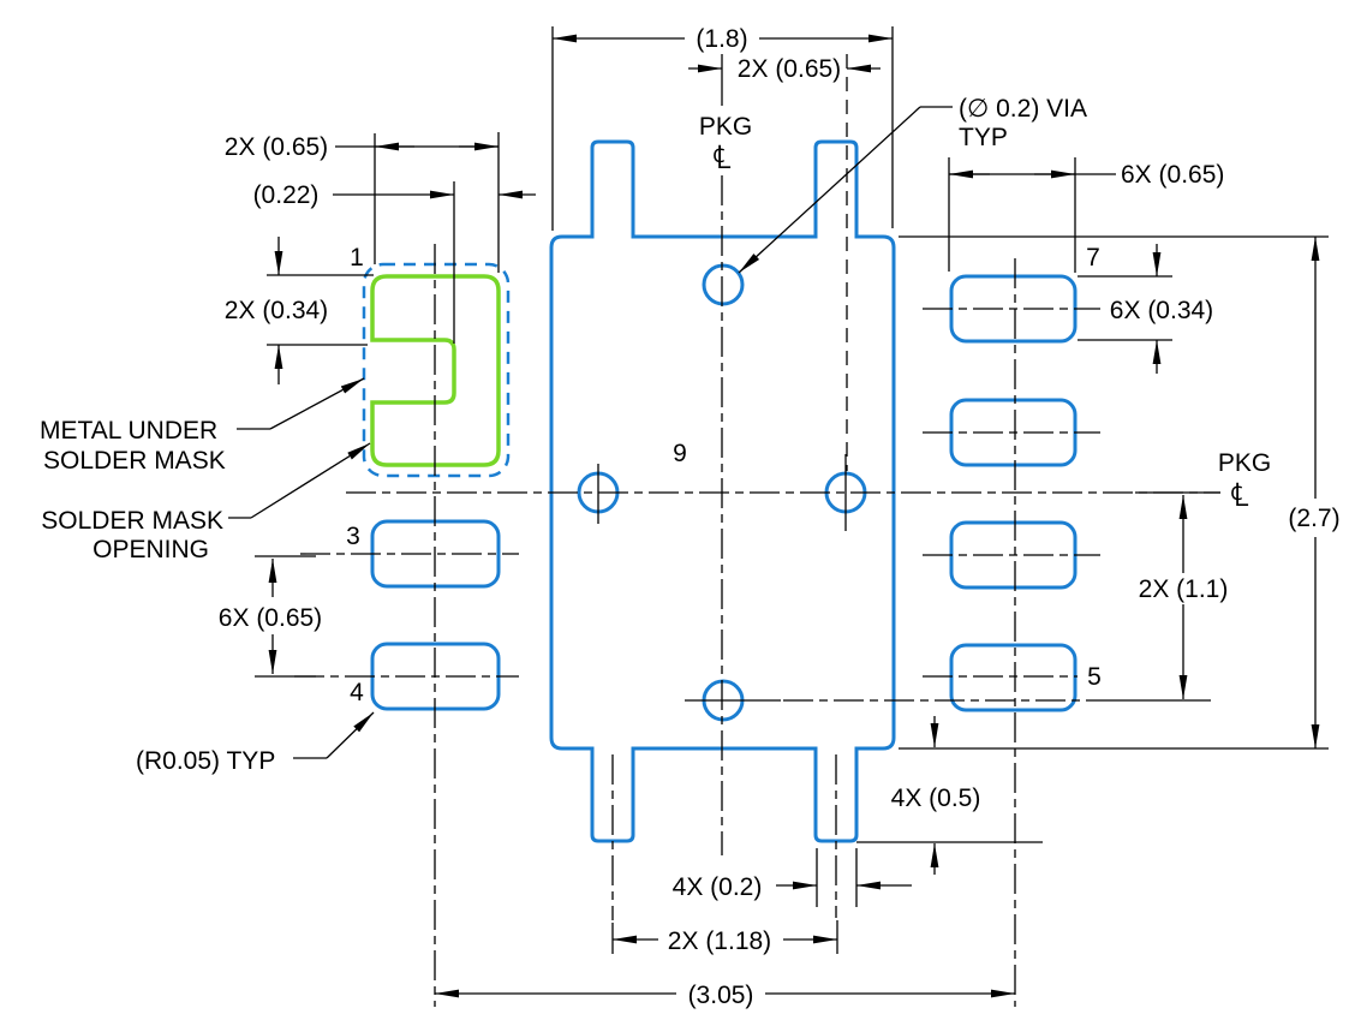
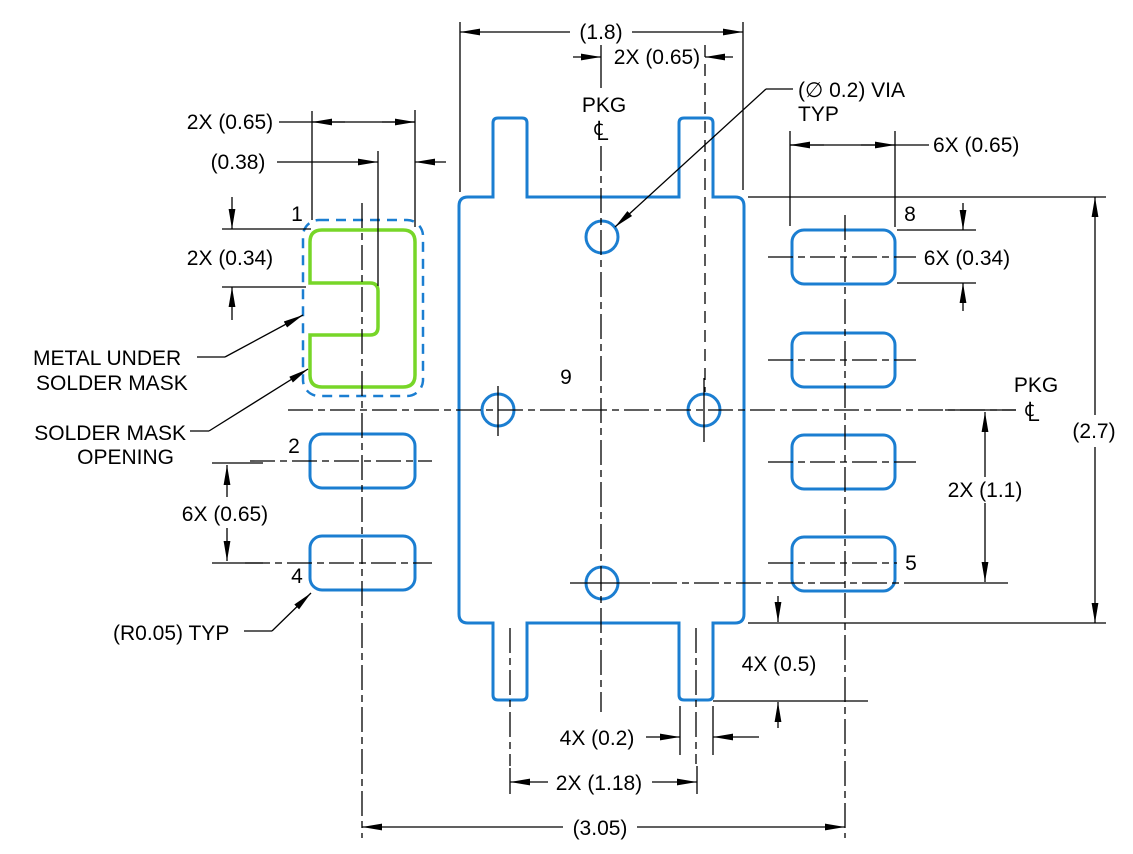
  (1.8)
  2X (0.65)
  PKG
  ℄
  (∅ 0.2) VIA
  TYP
  6X (0.65)
- 7
+ 8
  6X (0.34)
  (2.7)
  PKG
  ℄
  2X (1.1)
  5
  2X (0.65)
- (0.22)
+ (0.38)
  1
  2X (0.34)
  METAL UNDER
  SOLDER MASK
  SOLDER MASK
  OPENING
- 3
+ 2
  6X (0.65)
  4
  (R0.05) TYP
  9
  4X (0.5)
  4X (0.2)
  2X (1.18)
  (3.05)
